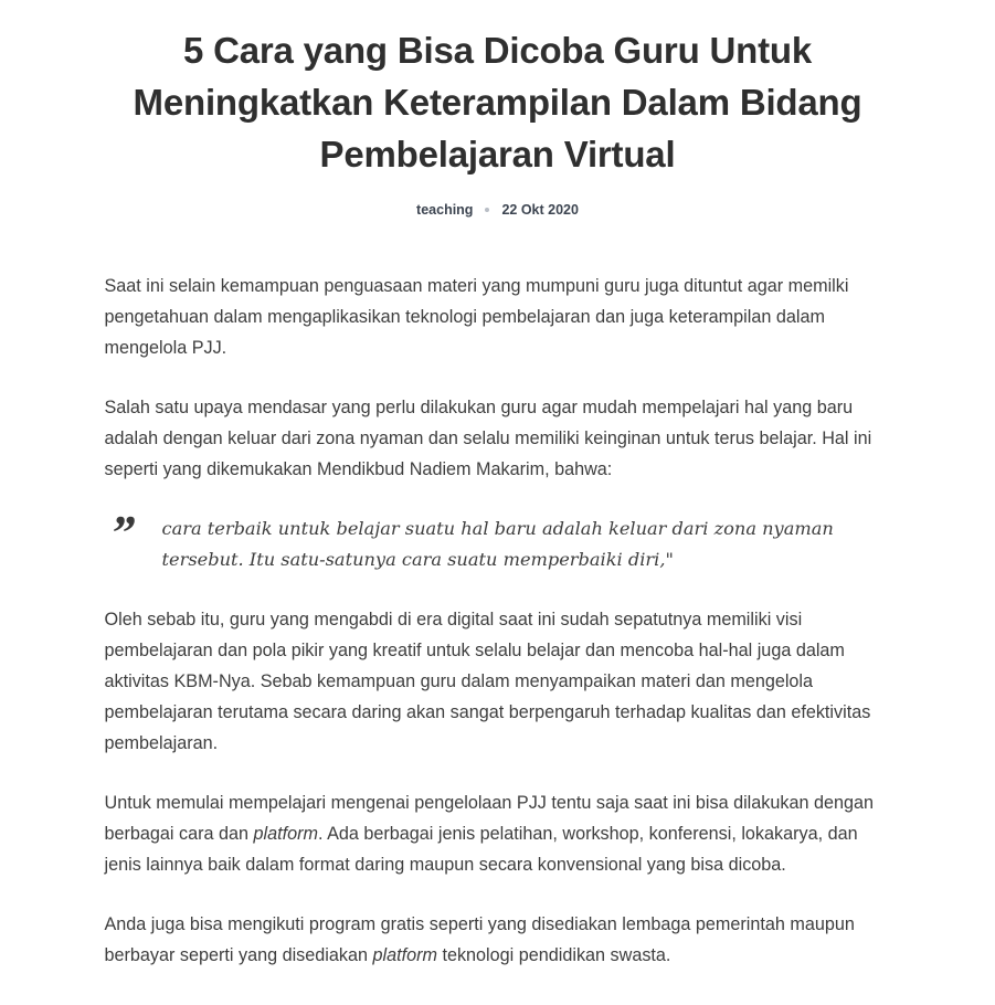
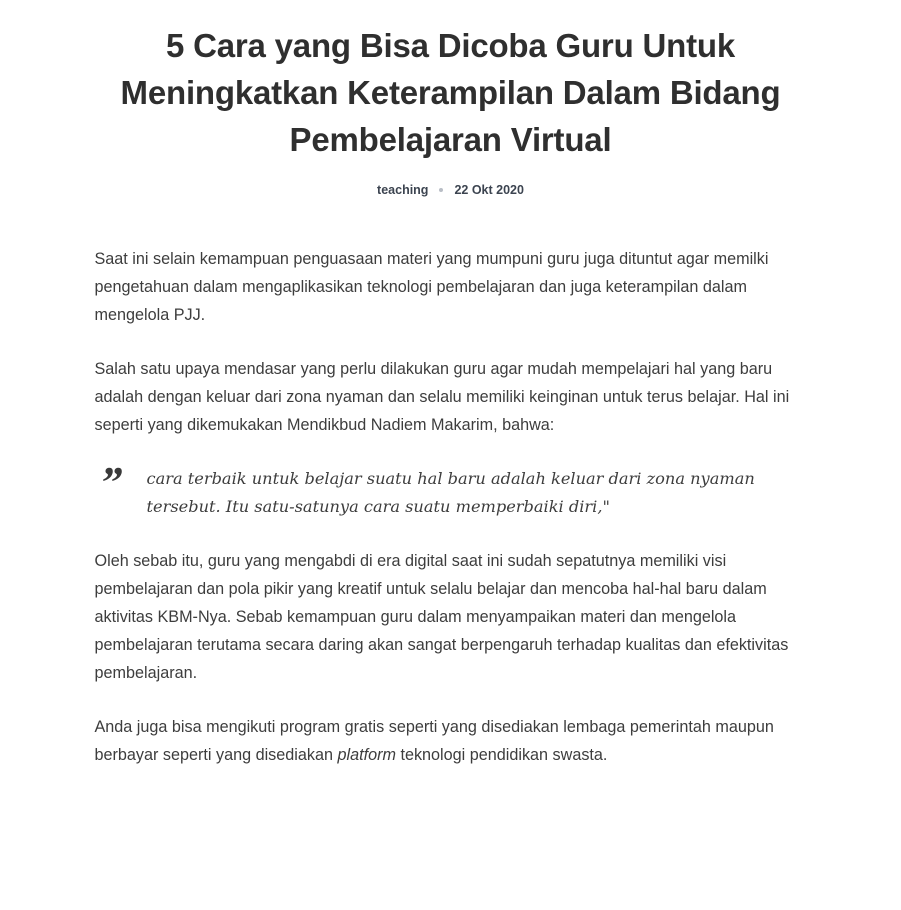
  5 Cara yang Bisa Dicoba Guru Untuk Meningkatkan Keterampilan Dalam Bidang Pembelajaran Virtual
  teaching
  22 Okt 2020
  Saat ini selain kemampuan penguasaan materi yang mumpuni guru juga dituntut agar memilki pengetahuan dalam mengaplikasikan teknologi pembelajaran dan juga keterampilan dalam mengelola PJJ.
  Salah satu upaya mendasar yang perlu dilakukan guru agar mudah mempelajari hal yang baru adalah dengan keluar dari zona nyaman dan selalu memiliki keinginan untuk terus belajar. Hal ini seperti yang dikemukakan Mendikbud Nadiem Makarim, bahwa:
  cara terbaik untuk belajar suatu hal baru adalah keluar dari zona nyaman tersebut. Itu satu-satunya cara suatu memperbaiki diri,"
- Oleh sebab itu, guru yang mengabdi di era digital saat ini sudah sepatutnya memiliki visi pembelajaran dan pola pikir yang kreatif untuk selalu belajar dan mencoba hal-hal juga dalam aktivitas KBM-Nya. Sebab kemampuan guru dalam menyampaikan materi dan mengelola pembelajaran terutama secara daring akan sangat berpengaruh terhadap kualitas dan efektivitas pembelajaran.
+ Oleh sebab itu, guru yang mengabdi di era digital saat ini sudah sepatutnya memiliki visi pembelajaran dan pola pikir yang kreatif untuk selalu belajar dan mencoba hal-hal baru dalam aktivitas KBM-Nya. Sebab kemampuan guru dalam menyampaikan materi dan mengelola pembelajaran terutama secara daring akan sangat berpengaruh terhadap kualitas dan efektivitas pembelajaran.
- Untuk memulai mempelajari mengenai pengelolaan PJJ tentu saja saat ini bisa dilakukan dengan berbagai cara dan platform. Ada berbagai jenis pelatihan, workshop, konferensi, lokakarya, dan jenis lainnya baik dalam format daring maupun secara konvensional yang bisa dicoba.
  Anda juga bisa mengikuti program gratis seperti yang disediakan lembaga pemerintah maupun berbayar seperti yang disediakan platform teknologi pendidikan swasta.
